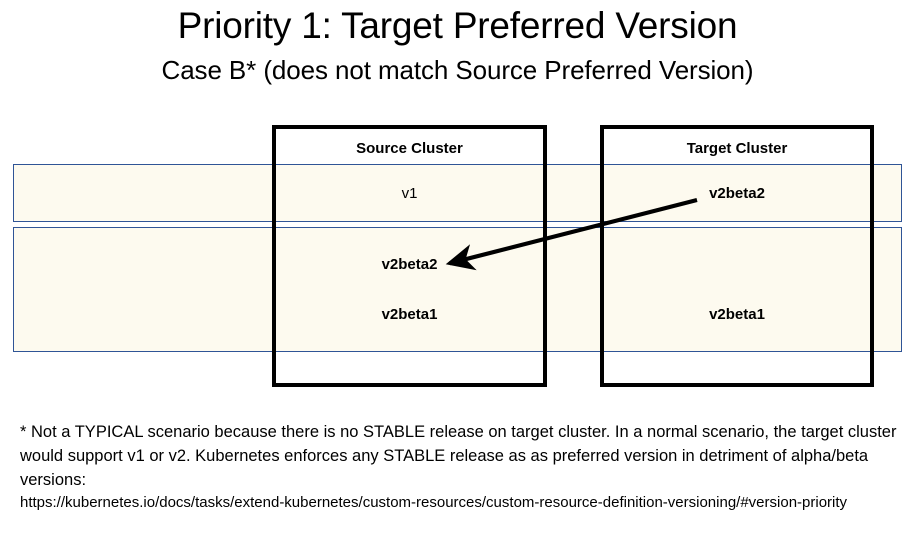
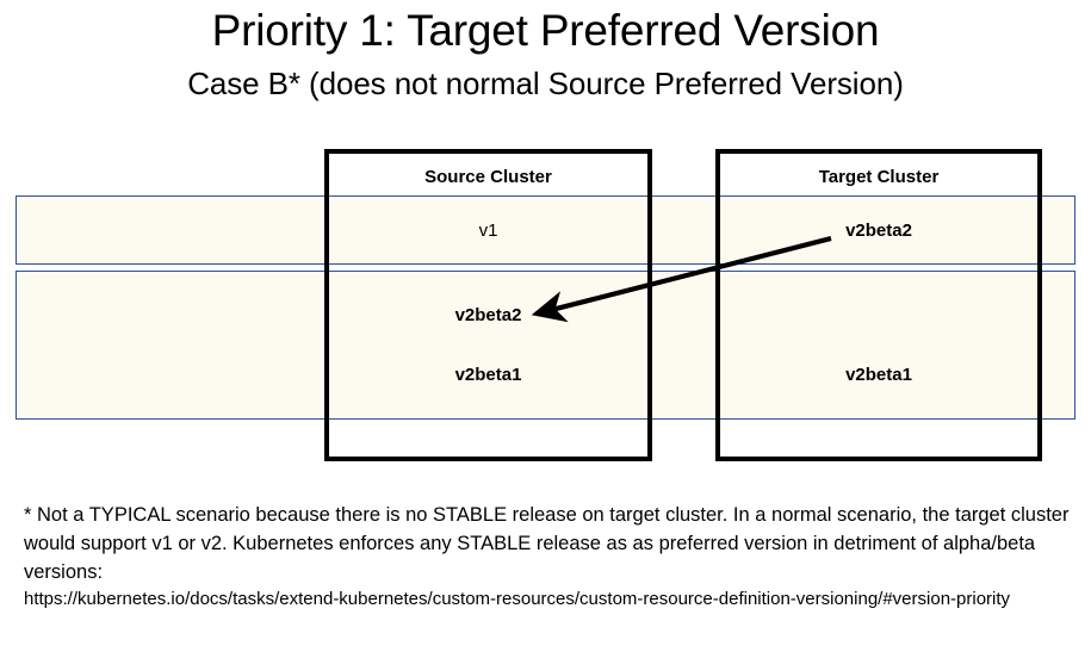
  Priority 1: Target Preferred Version
- Case B* (does not match Source Preferred Version)
+ Case B* (does not normal Source Preferred Version)
  Source Cluster
  Target Cluster
  v1
  v2beta2
  v2beta2
  v2beta1
  v2beta1
  * Not a TYPICAL scenario because there is no STABLE release on target cluster. In a normal scenario, the target cluster would support v1 or v2. Kubernetes enforces any STABLE release as as preferred version in detriment of alpha/beta versions:
  https://kubernetes.io/docs/tasks/extend-kubernetes/custom-resources/custom-resource-definition-versioning/#version-priority
